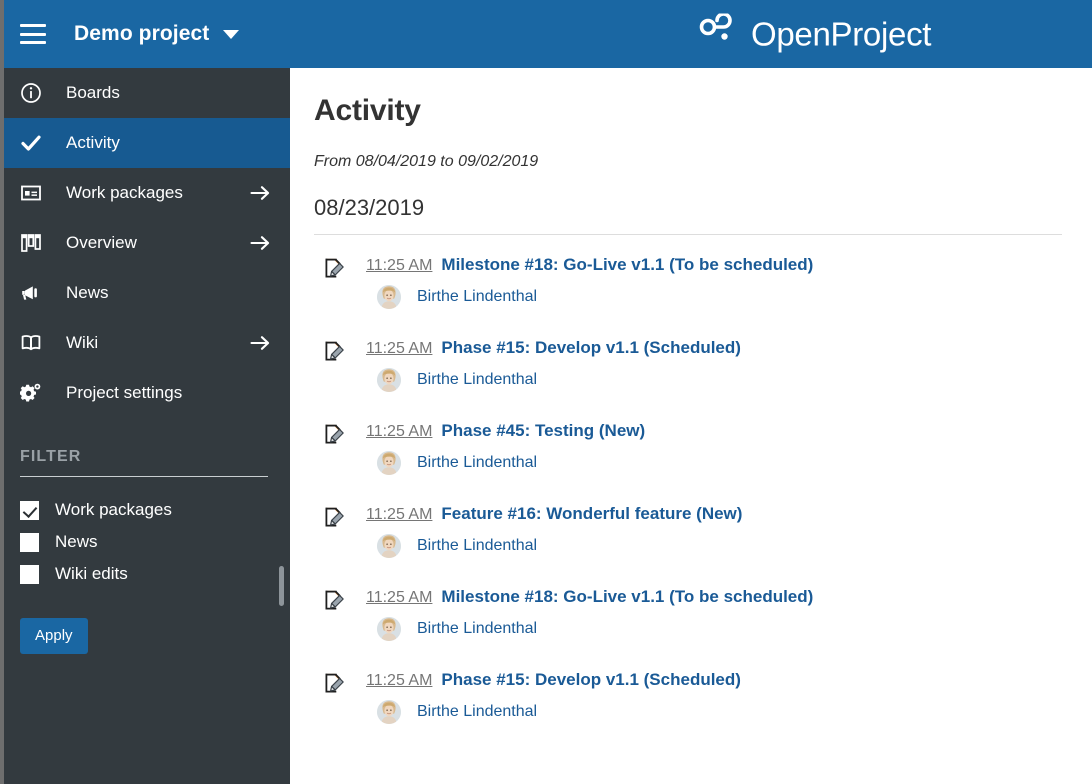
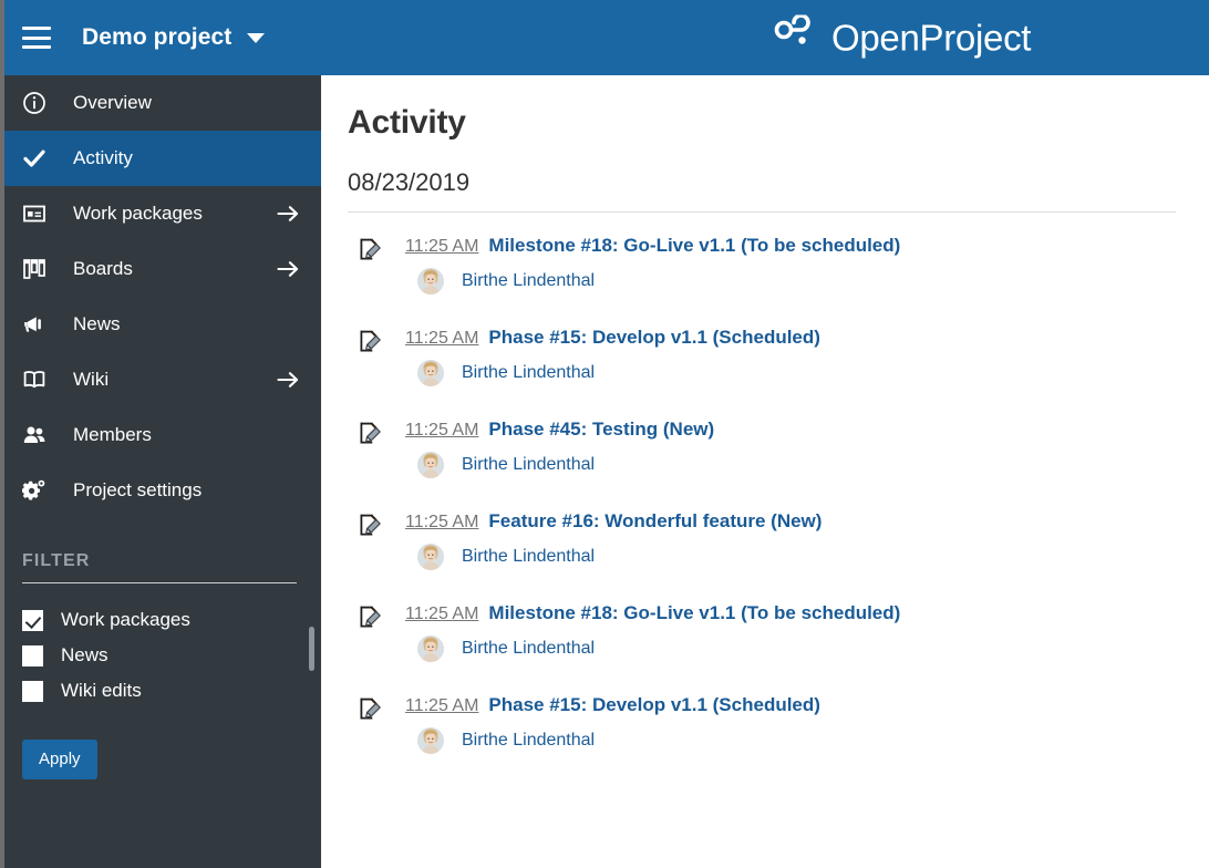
  Demo project
  OpenProject
- Boards
+ Overview
  Activity
  Work packages
- Overview
+ Boards
  News
  Wiki
+ Members
  Project settings
  FILTER
  Work packages
  News
  Wiki edits
  Apply
  Activity
- From 08/04/2019 to 09/02/2019
  08/23/2019
  11:25 AM
  Milestone #18: Go-Live v1.1 (To be scheduled)
  Birthe Lindenthal
  11:25 AM
  Phase #15: Develop v1.1 (Scheduled)
  Birthe Lindenthal
  11:25 AM
  Phase #45: Testing (New)
  Birthe Lindenthal
  11:25 AM
  Feature #16: Wonderful feature (New)
  Birthe Lindenthal
  11:25 AM
  Milestone #18: Go-Live v1.1 (To be scheduled)
  Birthe Lindenthal
  11:25 AM
  Phase #15: Develop v1.1 (Scheduled)
  Birthe Lindenthal
